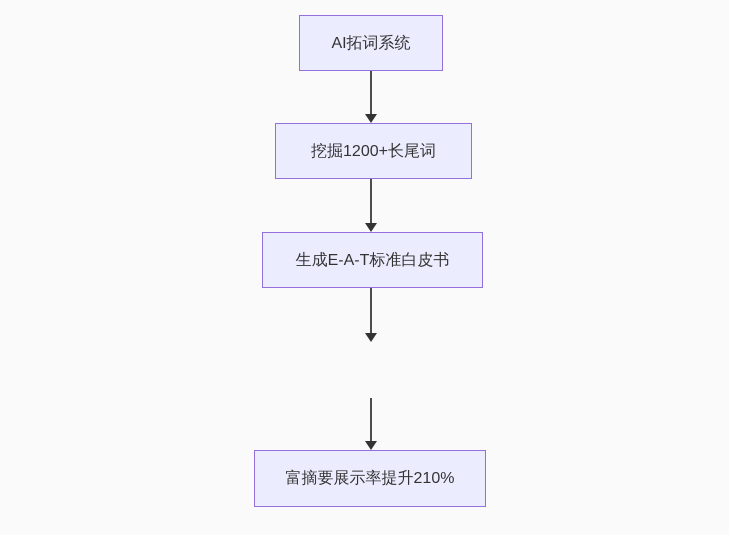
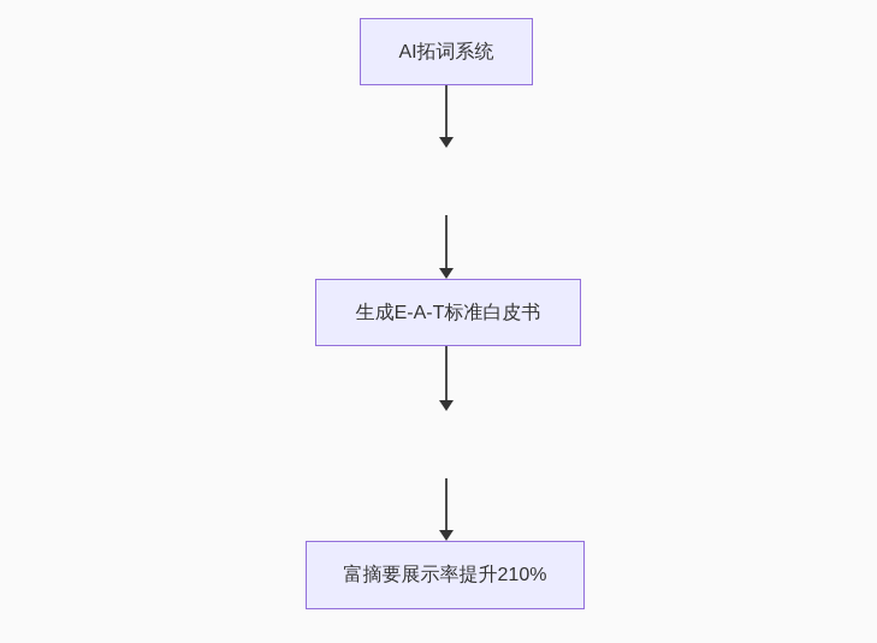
  AI拓词系统
- 挖掘1200+长尾词
  生成E-A-T标准白皮书
  富摘要展示率提升210%
